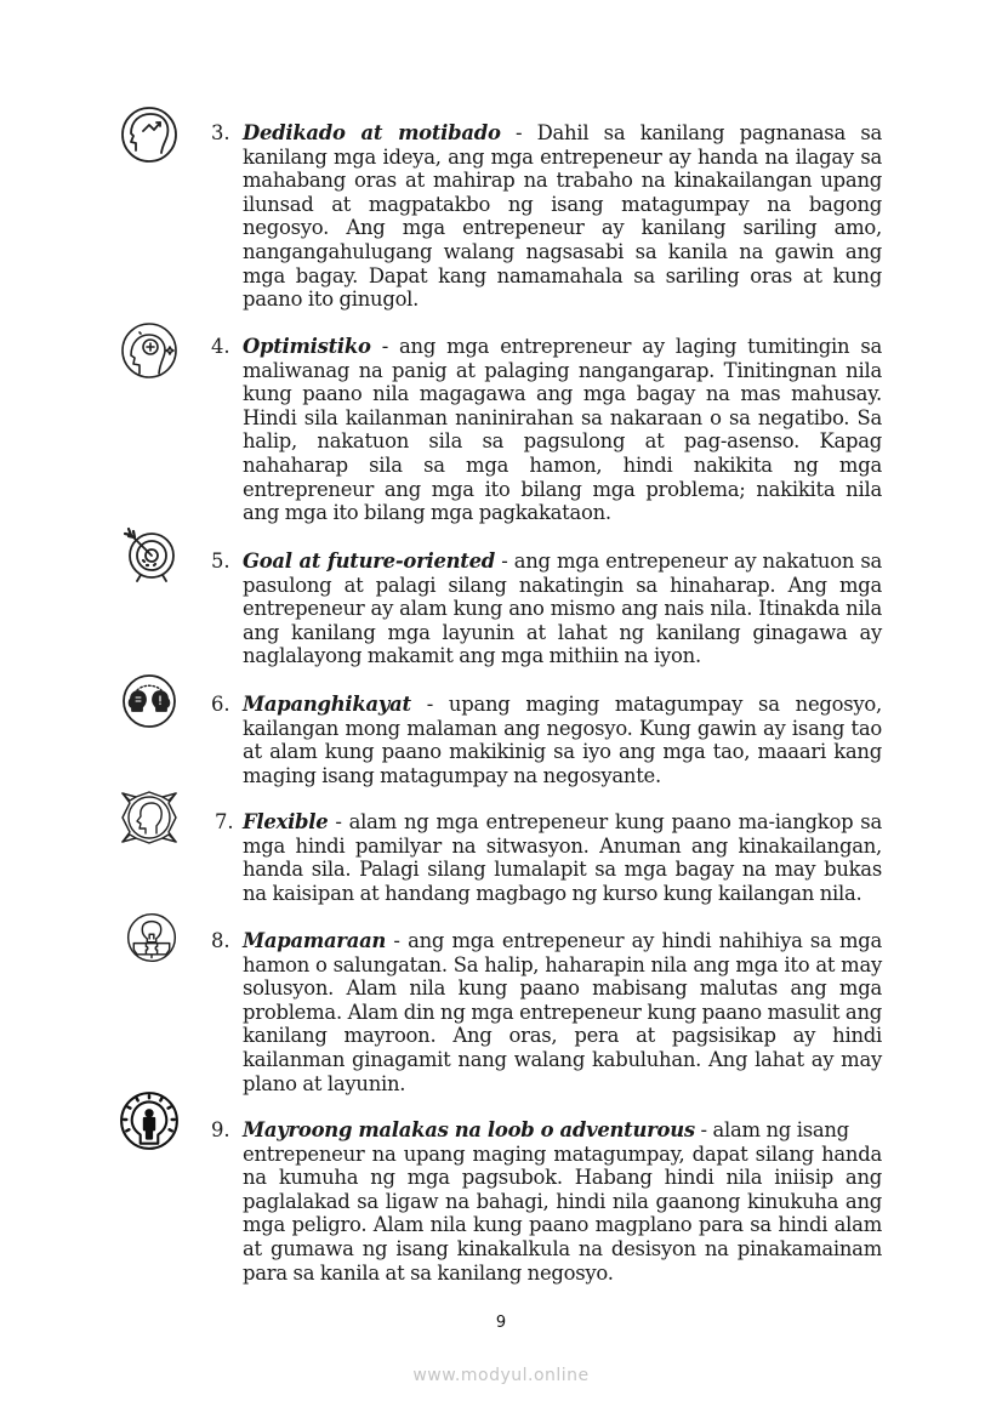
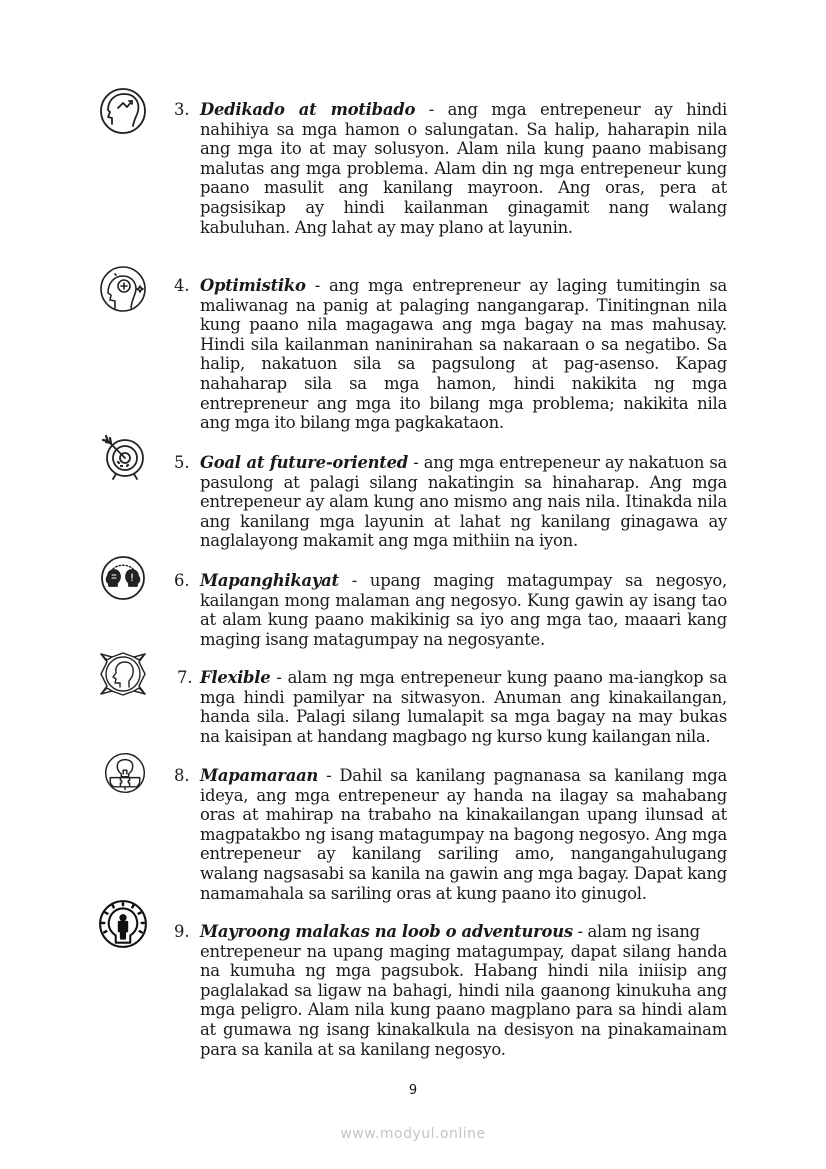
  3.
- Dedikado at motibado - Dahil sa kanilang pagnanasa sa kanilang mga ideya, ang mga entrepeneur ay handa na ilagay sa mahabang oras at mahirap na trabaho na kinakailangan upang ilunsad at magpatakbo ng isang matagumpay na bagong negosyo. Ang mga entrepeneur ay kanilang sariling amo, nangangahulugang walang nagsasabi sa kanila na gawin ang mga bagay. Dapat kang namamahala sa sariling oras at kung paano ito ginugol.
+ Dedikado at motibado - ang mga entrepeneur ay hindi nahihiya sa mga hamon o salungatan. Sa halip, haharapin nila ang mga ito at may solusyon. Alam nila kung paano mabisang malutas ang mga problema. Alam din ng mga entrepeneur kung paano masulit ang kanilang mayroon. Ang oras, pera at pagsisikap ay hindi kailanman ginagamit nang walang kabuluhan. Ang lahat ay may plano at layunin.
  4.
  Optimistiko - ang mga entrepreneur ay laging tumitingin sa maliwanag na panig at palaging nangangarap. Tinitingnan nila kung paano nila magagawa ang mga bagay na mas mahusay. Hindi sila kailanman naninirahan sa nakaraan o sa negatibo. Sa halip, nakatuon sila sa pagsulong at pag-asenso. Kapag nahaharap sila sa mga hamon, hindi nakikita ng mga entrepreneur ang mga ito bilang mga problema; nakikita nila ang mga ito bilang mga pagkakataon.
  5.
  Goal at future-oriented - ang mga entrepeneur ay nakatuon sa pasulong at palagi silang nakatingin sa hinaharap. Ang mga entrepeneur ay alam kung ano mismo ang nais nila. Itinakda nila ang kanilang mga layunin at lahat ng kanilang ginagawa ay naglalayong makamit ang mga mithiin na iyon.
  6.
  Mapanghikayat - upang maging matagumpay sa negosyo, kailangan mong malaman ang negosyo. Kung gawin ay isang tao at alam kung paano makikinig sa iyo ang mga tao, maaari kang maging isang matagumpay na negosyante.
  7.
  Flexible - alam ng mga entrepeneur kung paano ma-iangkop sa mga hindi pamilyar na sitwasyon. Anuman ang kinakailangan, handa sila. Palagi silang lumalapit sa mga bagay na may bukas na kaisipan at handang magbago ng kurso kung kailangan nila.
  8.
- Mapamaraan - ang mga entrepeneur ay hindi nahihiya sa mga hamon o salungatan. Sa halip, haharapin nila ang mga ito at may solusyon. Alam nila kung paano mabisang malutas ang mga problema. Alam din ng mga entrepeneur kung paano masulit ang kanilang mayroon. Ang oras, pera at pagsisikap ay hindi kailanman ginagamit nang walang kabuluhan. Ang lahat ay may plano at layunin.
+ Mapamaraan - Dahil sa kanilang pagnanasa sa kanilang mga ideya, ang mga entrepeneur ay handa na ilagay sa mahabang oras at mahirap na trabaho na kinakailangan upang ilunsad at magpatakbo ng isang matagumpay na bagong negosyo. Ang mga entrepeneur ay kanilang sariling amo, nangangahulugang walang nagsasabi sa kanila na gawin ang mga bagay. Dapat kang namamahala sa sariling oras at kung paano ito ginugol.
  9.
  Mayroong malakas na loob o adventurous - alam ng isang
  entrepeneur na upang maging matagumpay, dapat silang handa na kumuha ng mga pagsubok. Habang hindi nila iniisip ang paglalakad sa ligaw na bahagi, hindi nila gaanong kinukuha ang mga peligro. Alam nila kung paano magplano para sa hindi alam at gumawa ng isang kinakalkula na desisyon na pinakamainam para sa kanila at sa kanilang negosyo.
  9
  www.modyul.online
